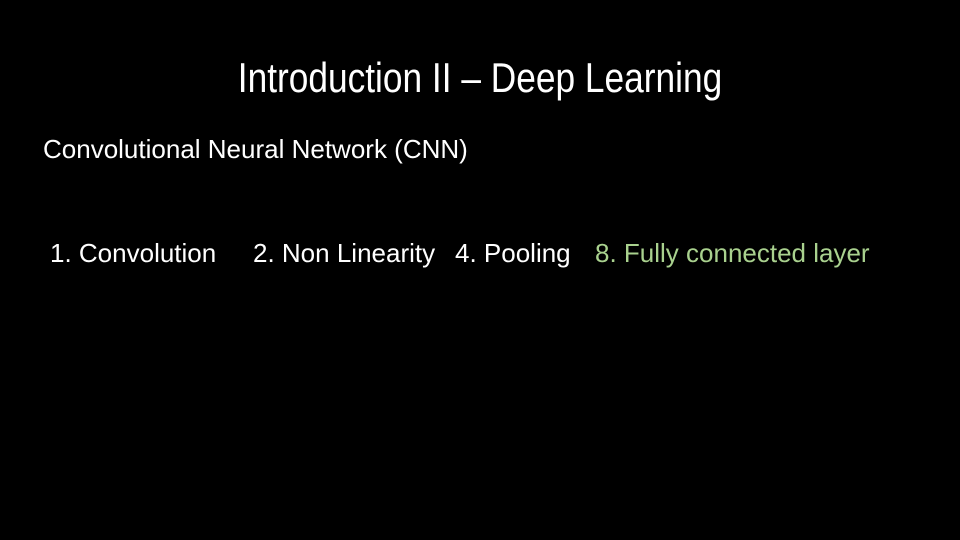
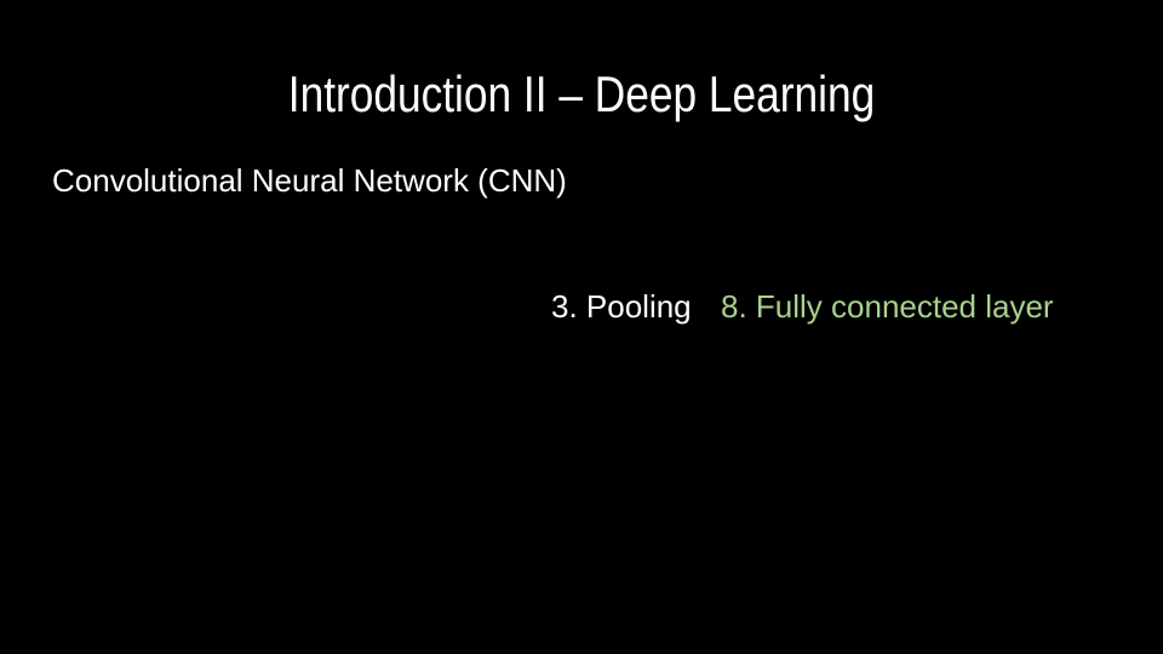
  Introduction II – Deep Learning
  Convolutional Neural Network (CNN)
- 1. Convolution
- 2. Non Linearity
- 4. Pooling
+ 3. Pooling
  8. Fully connected layer
